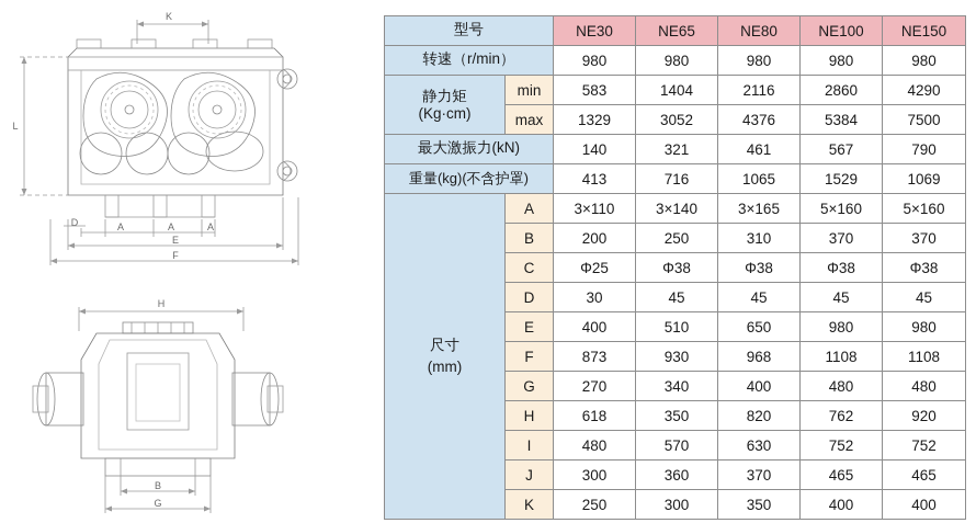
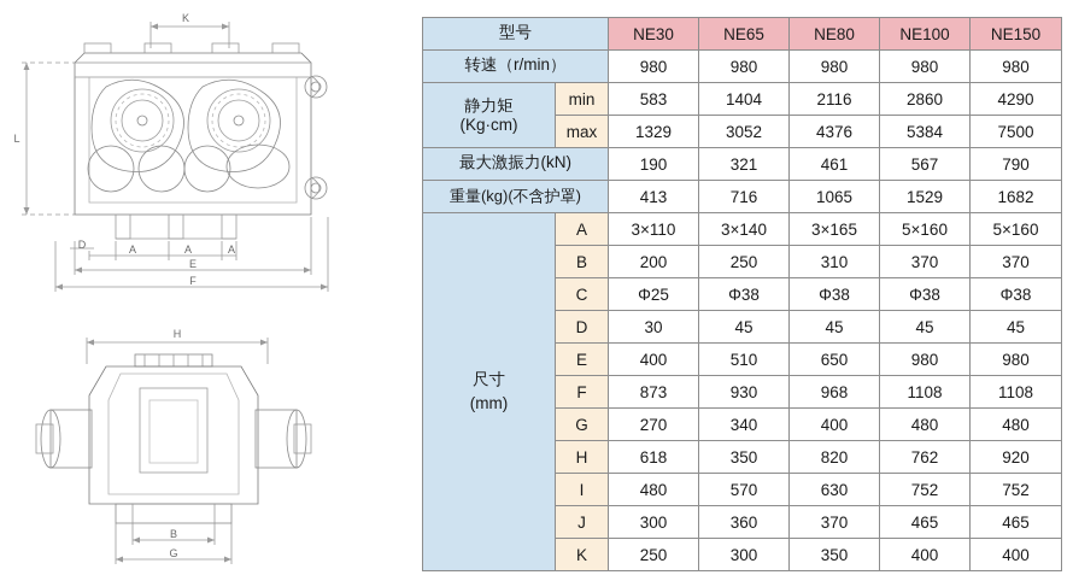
  K
  L
  D
  A
  A
  A
  E
  F
  H
  B
  G
  型号	NE30	NE65	NE80	NE100	NE150
  转速（r/min）	980	980	980	980	980
  静力矩 (Kg·cm)	min	583	1404	2116	2860	4290
  max	1329	3052	4376	5384	7500
- 最大激振力(kN)	140	321	461	567	790
+ 最大激振力(kN)	190	321	461	567	790
- 重量(kg)(不含护罩)	413	716	1065	1529	1069
+ 重量(kg)(不含护罩)	413	716	1065	1529	1682
  尺寸 (mm)	A	3×110	3×140	3×165	5×160	5×160
  B	200	250	310	370	370
  C	Φ25	Φ38	Φ38	Φ38	Φ38
  D	30	45	45	45	45
  E	400	510	650	980	980
  F	873	930	968	1108	1108
  G	270	340	400	480	480
  H	618	350	820	762	920
  I	480	570	630	752	752
  J	300	360	370	465	465
  K	250	300	350	400	400
